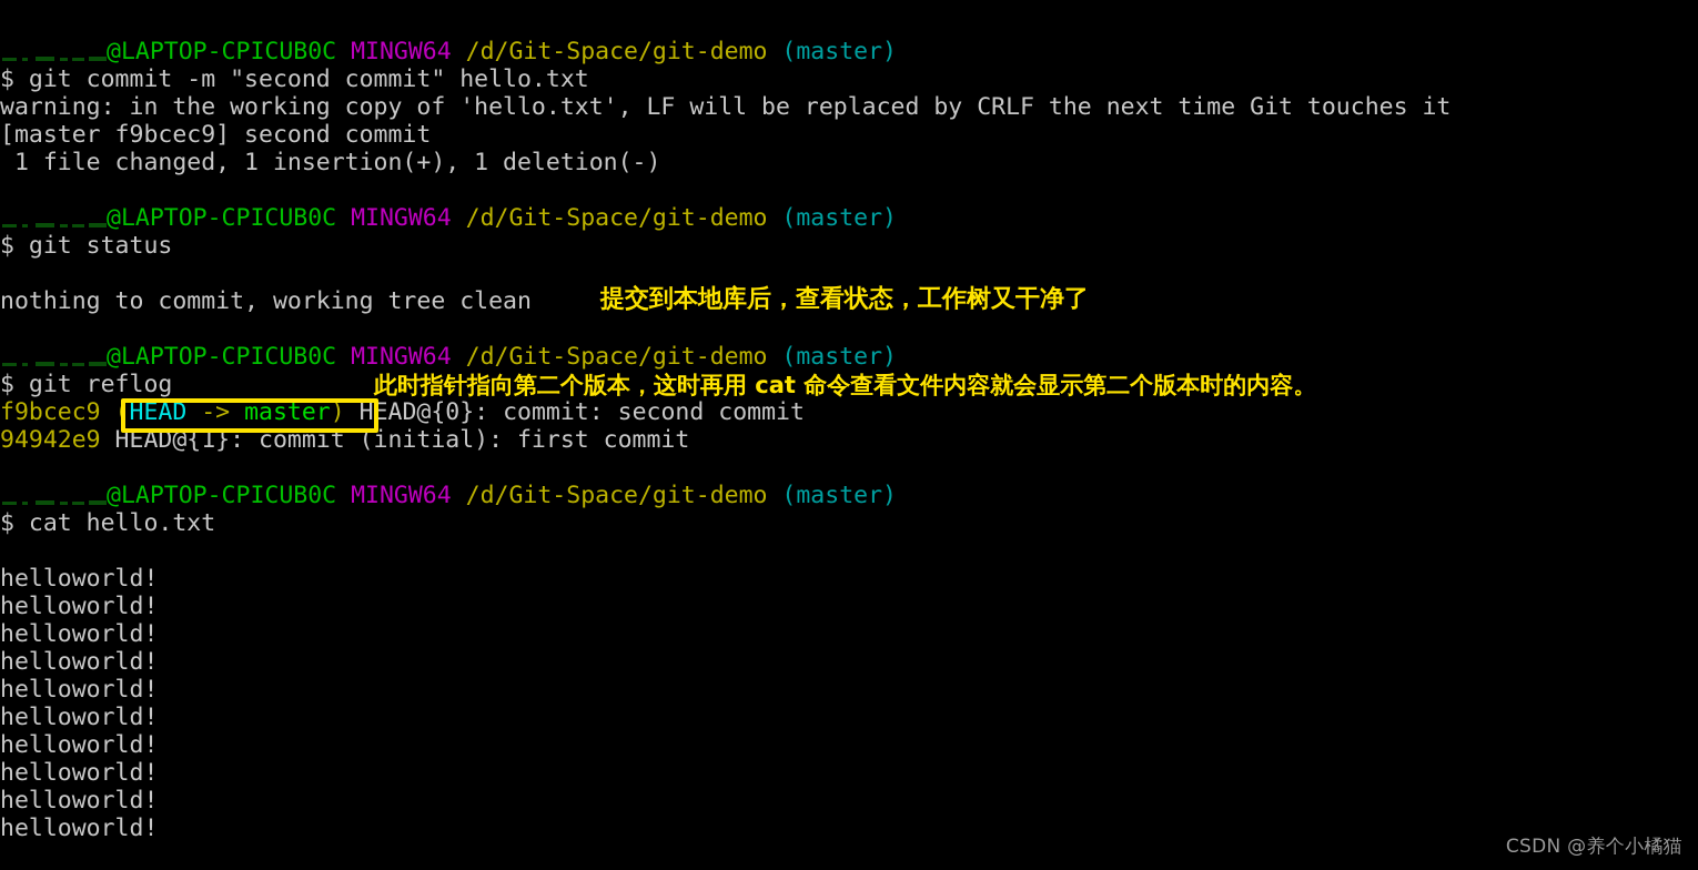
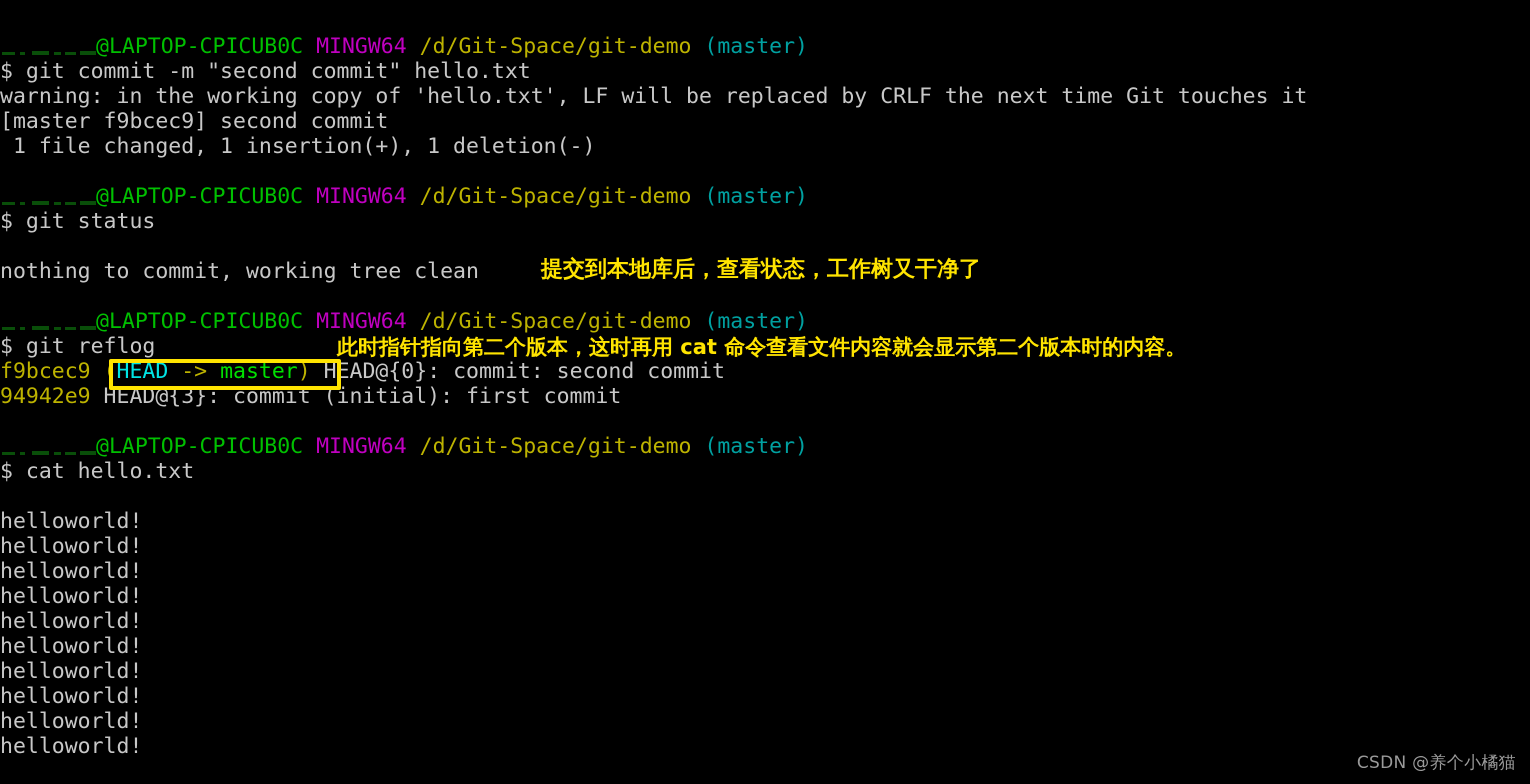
  @LAPTOP-CPICUB0C MINGW64 /d/Git-Space/git-demo (master)
  $ git commit -m "second commit" hello.txt
  warning: in the working copy of 'hello.txt', LF will be replaced by CRLF the next time Git touches it
  [master f9bcec9] second commit
  1 file changed, 1 insertion(+), 1 deletion(-)
  @LAPTOP-CPICUB0C MINGW64 /d/Git-Space/git-demo (master)
  $ git status
  nothing to commit, working tree clean
  提交到本地库后，查看状态，工作树又干净了
  @LAPTOP-CPICUB0C MINGW64 /d/Git-Space/git-demo (master)
  $ git reflog
  f9bcec9 (HEAD -> master) HEAD@{0}: commit: second commit
- 94942e9 HEAD@{1}: commit (initial): first commit
+ 94942e9 HEAD@{3}: commit (initial): first commit
  此时指针指向第二个版本，这时再用 cat 命令查看文件内容就会显示第二个版本时的内容。
  @LAPTOP-CPICUB0C MINGW64 /d/Git-Space/git-demo (master)
  $ cat hello.txt
  helloworld!
  helloworld!
  helloworld!
  helloworld!
  helloworld!
  helloworld!
  helloworld!
  helloworld!
  helloworld!
  helloworld!
  CSDN @养个小橘猫
